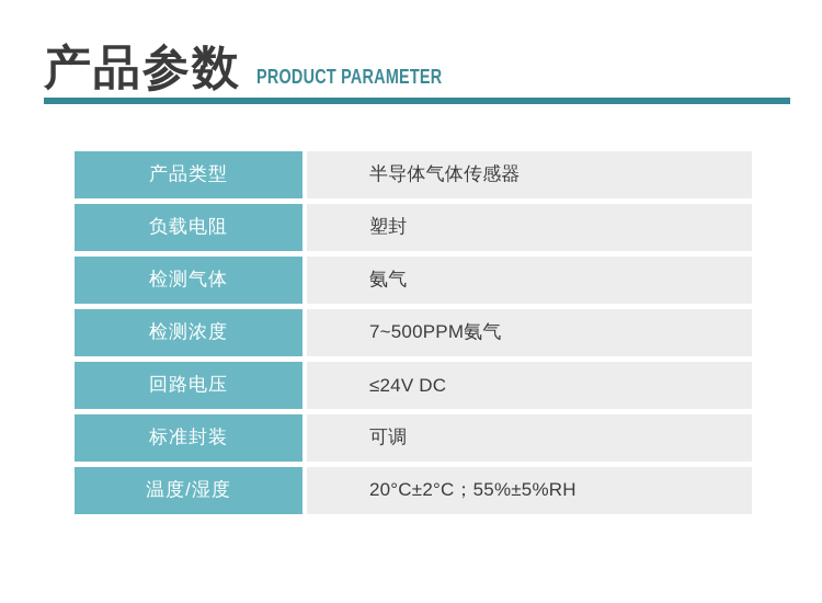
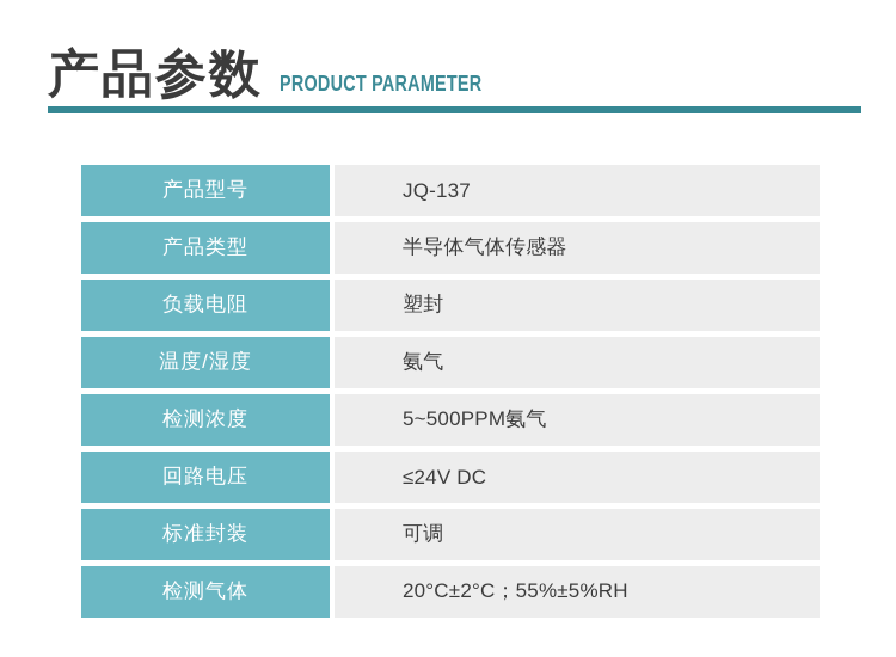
  产品参数
  PRODUCT PARAMETER
+ 产品型号
+ JQ-137
  产品类型
  半导体气体传感器
  负载电阻
  塑封
- 检测气体
+ 温度/湿度
  氨气
  检测浓度
- 7~500PPM氨气
+ 5~500PPM氨气
  回路电压
  ≤24V DC
  标准封装
  可调
- 温度/湿度
+ 检测气体
  20°C±2°C；55%±5%RH
